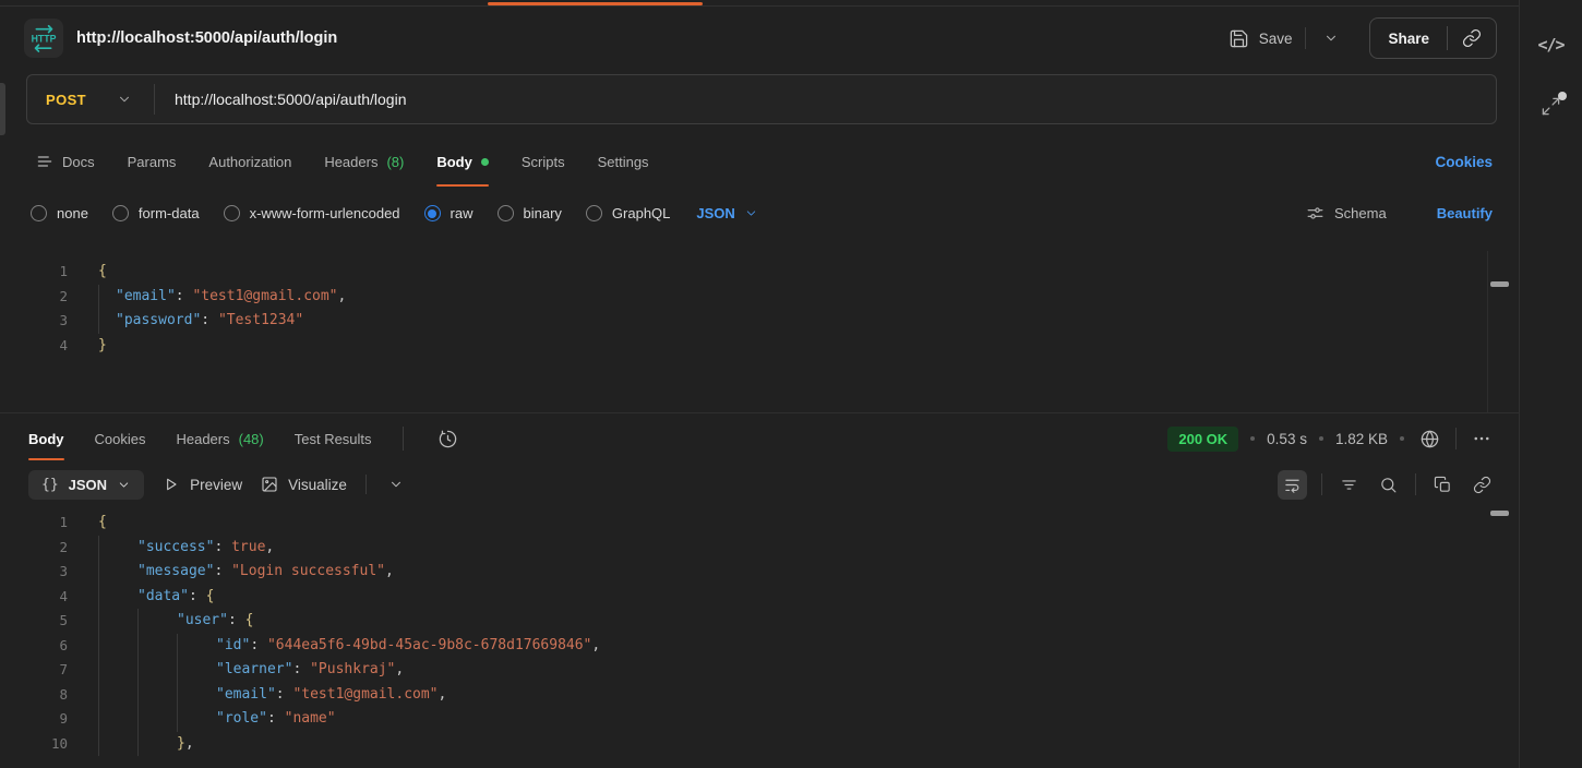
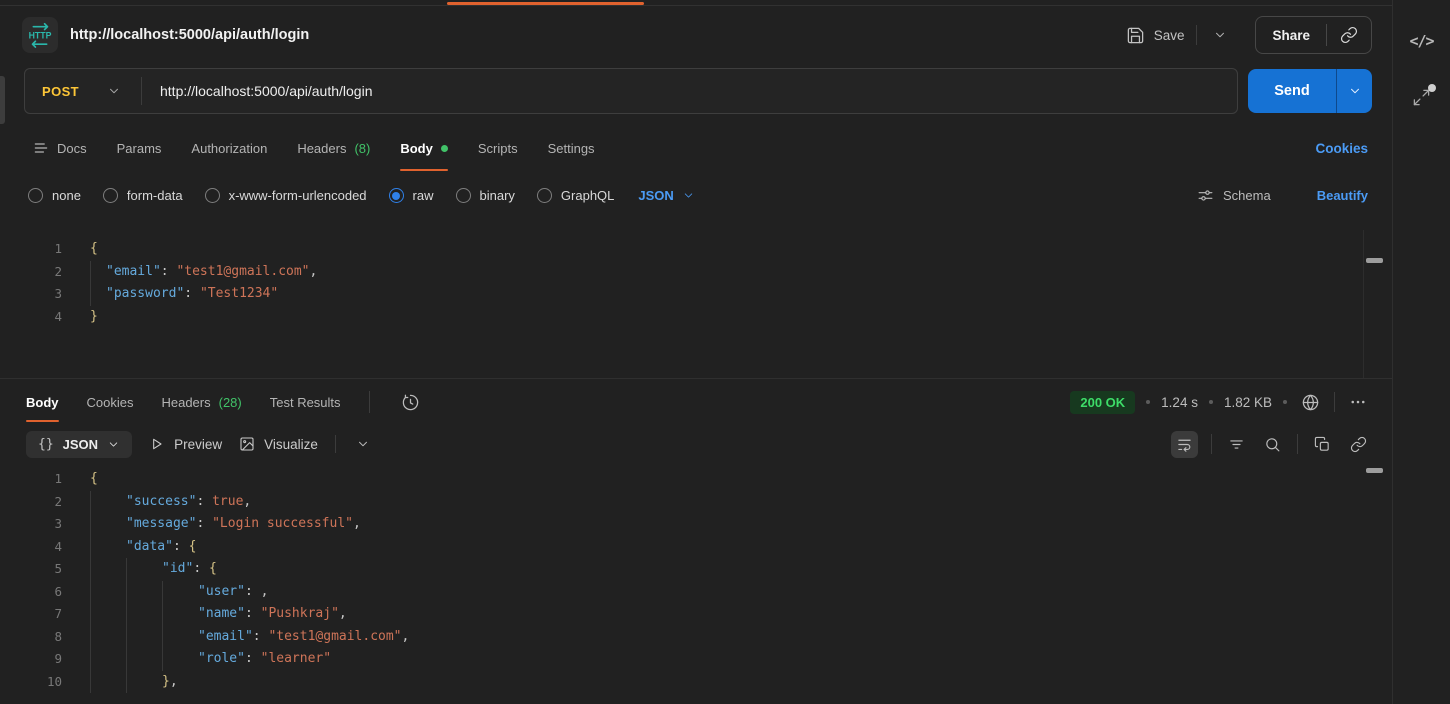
  HTTP
  http://localhost:5000/api/auth/login
  Save
  Share
  POST
  http://localhost:5000/api/auth/login
+ Send
  Docs
  Params
  Authorization
  Headers
  (8)
  Body
  Scripts
  Settings
  Cookies
  none
  form-data
  x-www-form-urlencoded
  raw
  binary
  GraphQL
  JSON
  Schema
  Beautify
  1
  {
  2
  "email"
  :
  "test1@gmail.com"
  ,
  3
  "password"
  :
  "Test1234"
  4
  }
  Body
  Cookies
  Headers
- (48)
+ (28)
  Test Results
  200 OK
- 0.53 s
+ 1.24 s
  1.82 KB
  {}
  JSON
  Preview
  Visualize
  1
  {
  2
  "success"
  :
  true
  ,
  3
  "message"
  :
  "Login successful"
  ,
  4
  "data"
  :
  {
  5
- "user"
+ "id"
  :
  {
  6
- "id"
+ "user"
  :
- "644ea5f6-49bd-45ac-9b8c-678d17669846"
  ,
  7
- "learner"
+ "name"
  :
  "Pushkraj"
  ,
  8
  "email"
  :
  "test1@gmail.com"
  ,
  9
  "role"
  :
- "name"
+ "learner"
  10
  }
  ,
  </>
